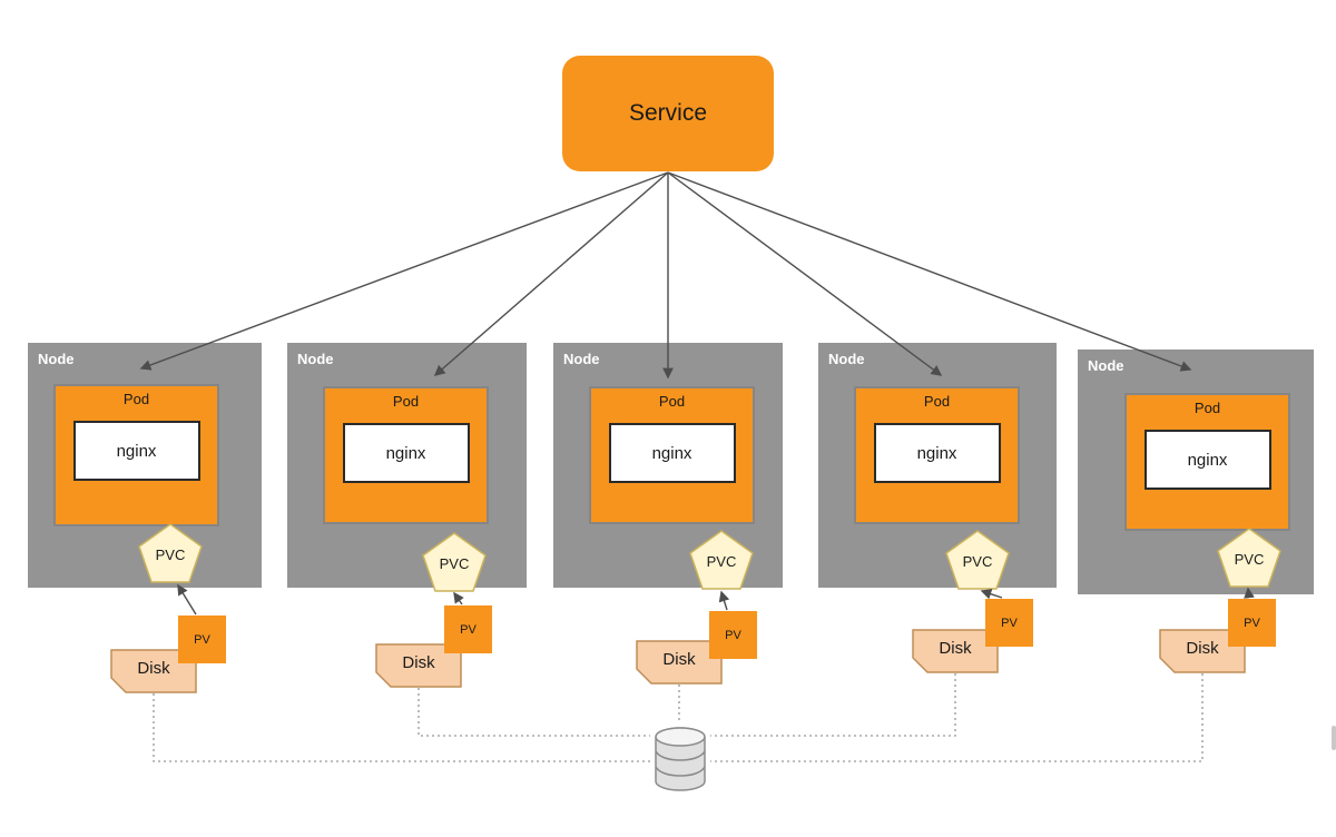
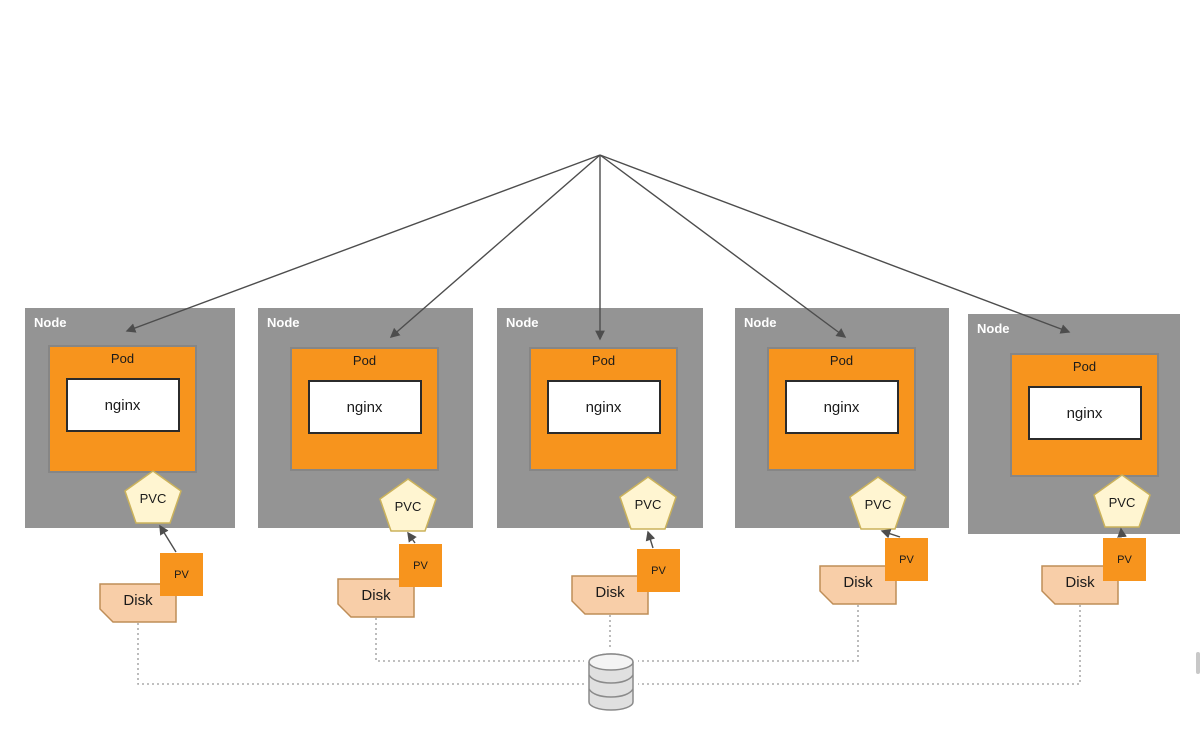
- Service
  Node
  Pod
  nginx
  Node
  Pod
  nginx
  Node
  Pod
  nginx
  Node
  Pod
  nginx
  Node
  Pod
  nginx
  PVC
  PVC
  PVC
  PVC
  PVC
  Disk
  Disk
  Disk
  Disk
  Disk
  PV
  PV
  PV
  PV
  PV
